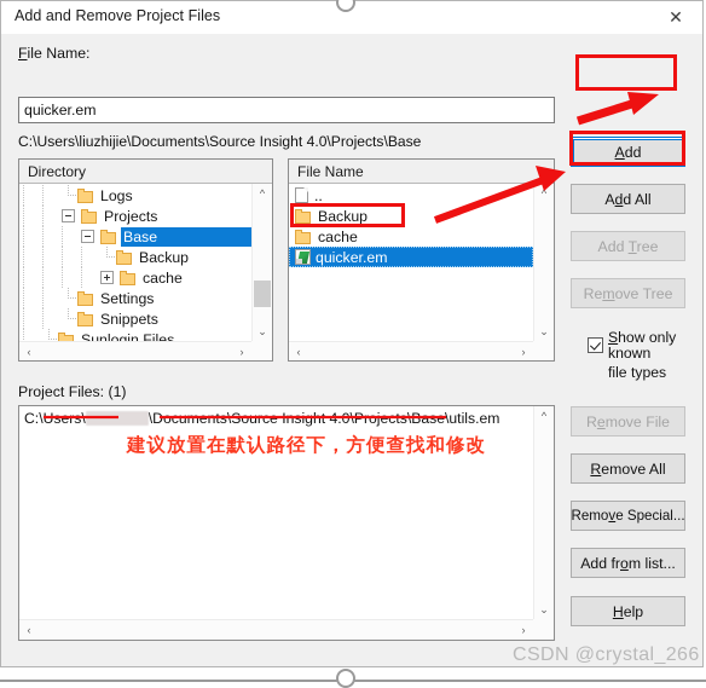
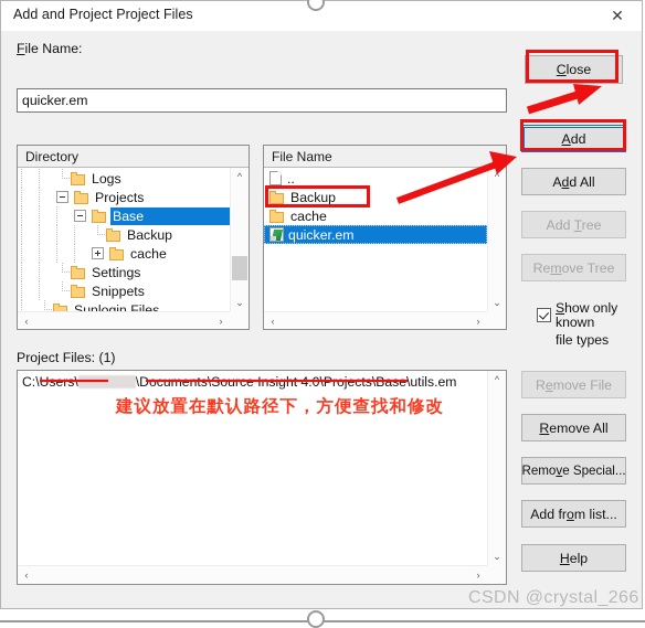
- Add and Remove Project Files
+ Add and Project Project Files
  ✕
  File Name:
  quicker.em
- C:\Users\liuzhijie\Documents\Source Insight 4.0\Projects\Base
  Directory
  Logs
  Projects
  Base
  Backup
  cache
  Settings
  Snippets
  Sunlogin Files
  ^
  ⌄
  ‹
  ›
  File Name
  ..
  Backup
  cache
  quicker.em
  ^
  ⌄
  ‹
  ›
+ Close
  Add
  Add All
  Add Tree
  Remove Tree
  Show only known
  file types
  Remove File
  Remove All
  Remove Special...
  Add from list...
  Help
  Project Files: (1)
  ^
  ⌄
  ‹
  ›
  建议放置在默认路径下，方便查找和修改
  CSDN @crystal_266
